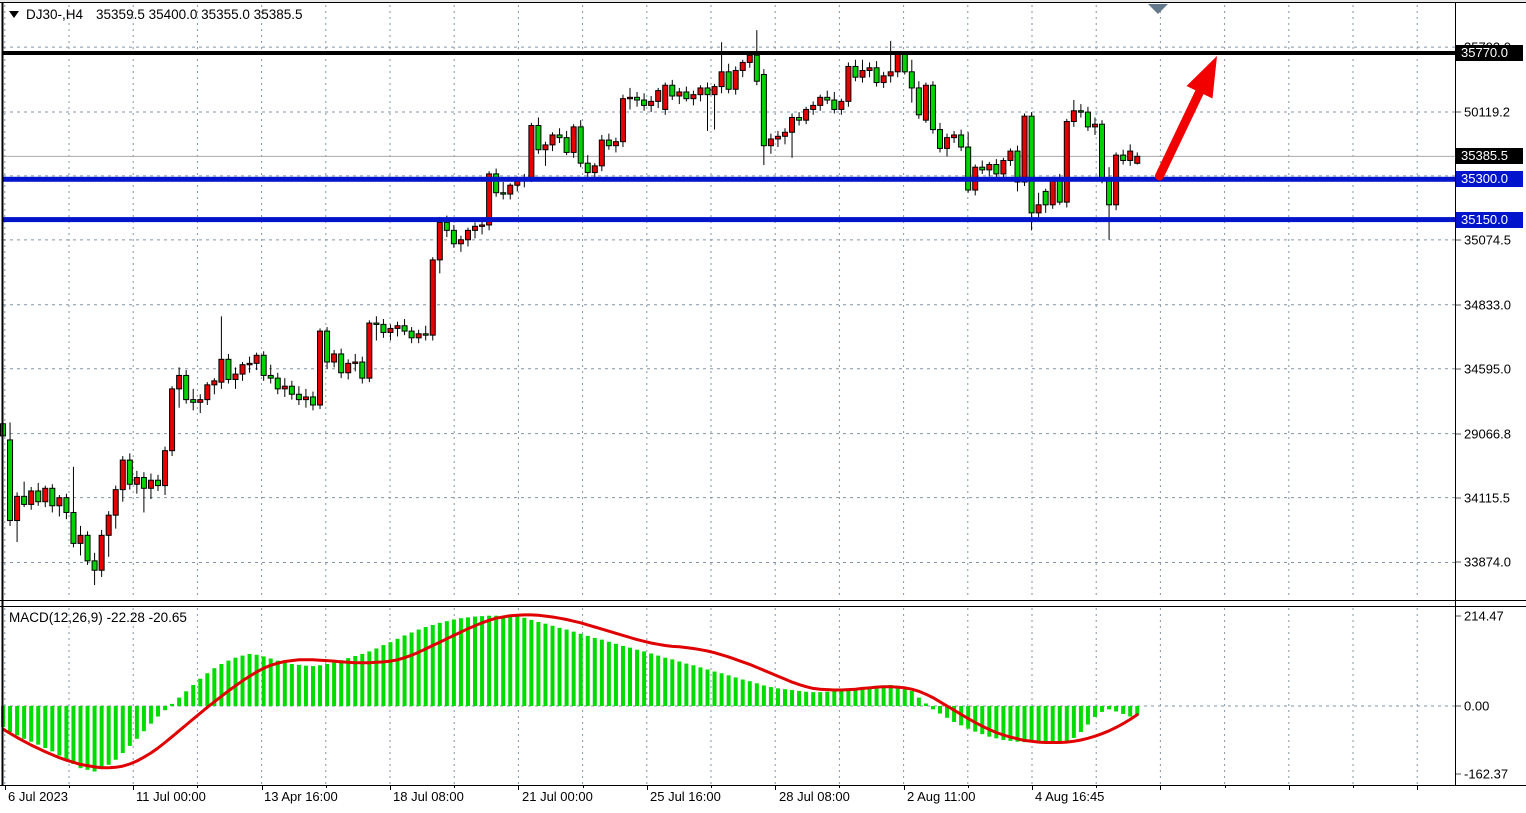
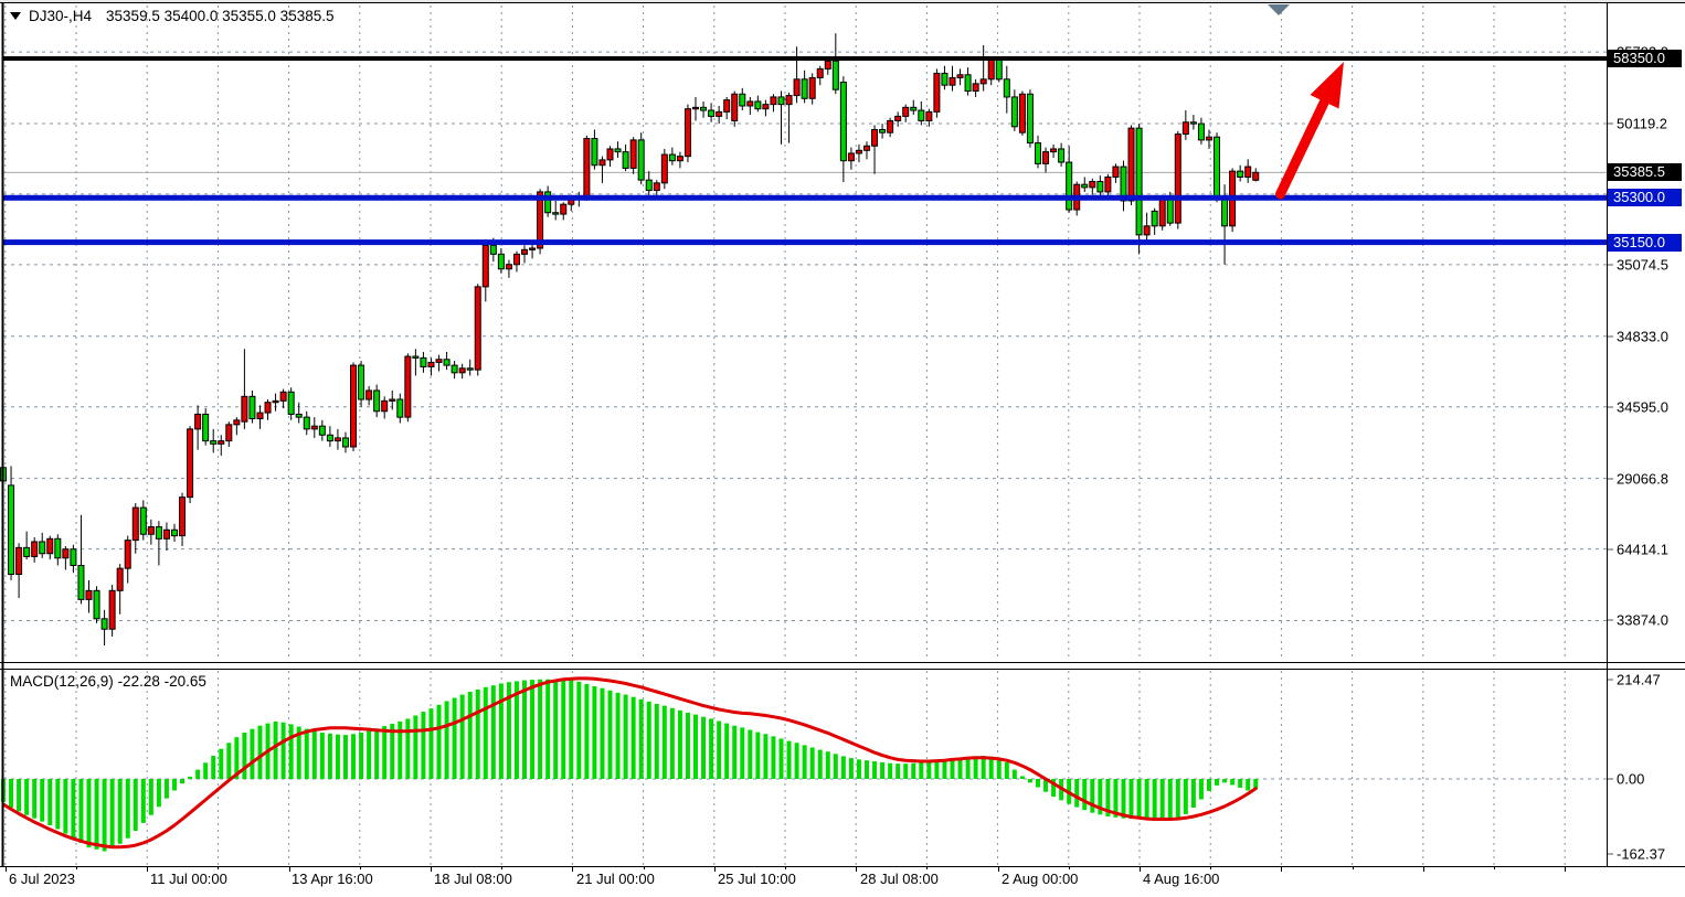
  DJ30-,H4
  35359.5 35400.0 35355.0 35385.5
  MACD(12,26,9) -22.28 -20.65
  50119.2
  35074.5
  34833.0
  34595.0
  29066.8
- 34115.5
+ 64414.1
  33874.0
- 35770.0
+ 58350.0
  35385.5
  35300.0
  35150.0
  214.47
  0.00
  -162.37
  6 Jul 2023
  11 Jul 00:00
  13 Apr 16:00
  18 Jul 08:00
  21 Jul 00:00
- 25 Jul 16:00
+ 25 Jul 10:00
  28 Jul 08:00
- 2 Aug 11:00
+ 2 Aug 00:00
- 4 Aug 16:45
+ 4 Aug 16:00
